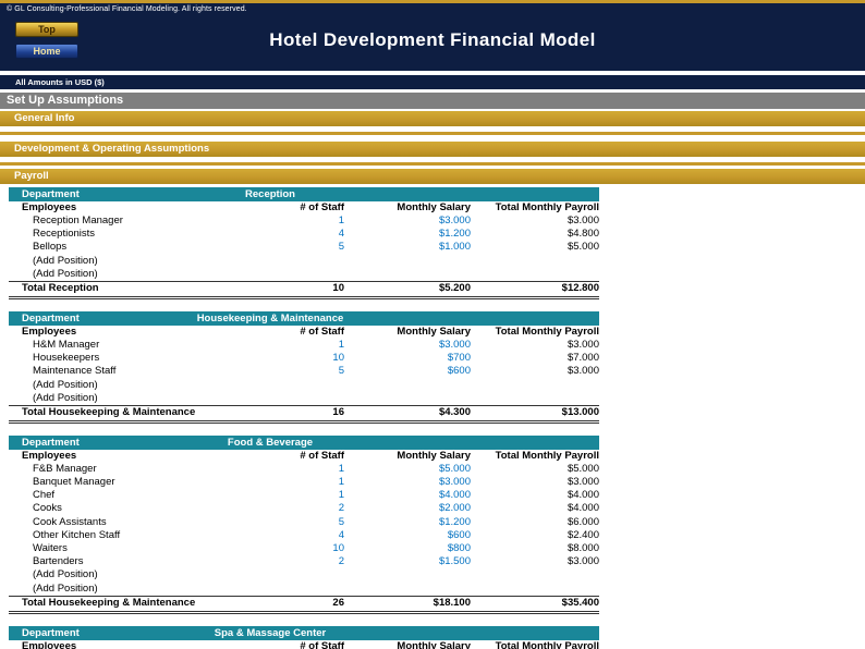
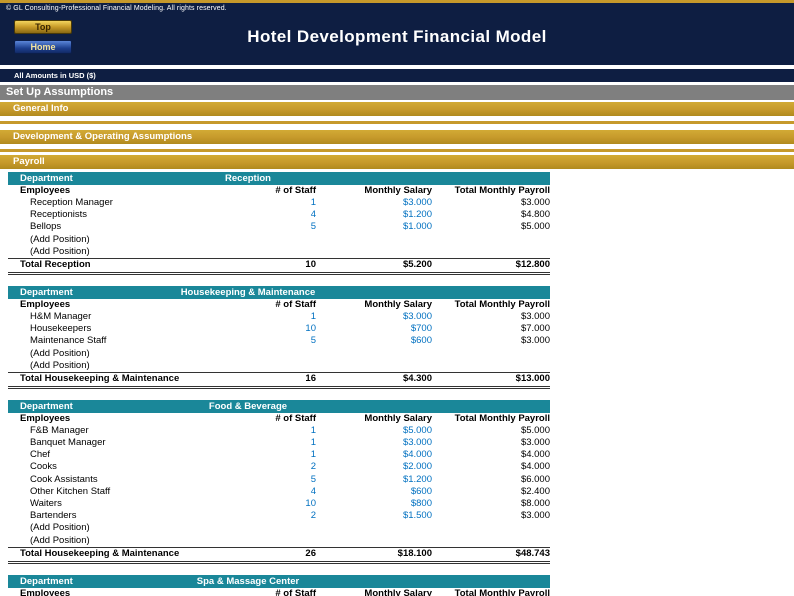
  Top
  Home
  Hotel Development Financial Model
  All Amounts in USD ($)
  Set Up Assumptions
  General Info
  Development & Operating Assumptions
  Payroll
  Department
  Reception
  Employees
  # of Staff
  Monthly Salary
  Total Monthly Payroll
  Reception Manager
  1
  $3.000
  $3.000
  Receptionists
  4
  $1.200
  $4.800
  Bellops
  5
  $1.000
  $5.000
  (Add Position)
  (Add Position)
  Total Reception
  10
  $5.200
  $12.800
  Department
  Housekeeping & Maintenance
  Employees
  # of Staff
  Monthly Salary
  Total Monthly Payroll
  H&M Manager
  1
  $3.000
  $3.000
  Housekeepers
  10
  $700
  $7.000
  Maintenance Staff
  5
  $600
  $3.000
  (Add Position)
  (Add Position)
  Total Housekeeping & Maintenance
  16
  $4.300
  $13.000
  Department
  Food & Beverage
  Employees
  # of Staff
  Monthly Salary
  Total Monthly Payroll
  F&B Manager
  1
  $5.000
  $5.000
  Banquet Manager
  1
  $3.000
  $3.000
  Chef
  1
  $4.000
  $4.000
  Cooks
  2
  $2.000
  $4.000
  Cook Assistants
  5
  $1.200
  $6.000
  Other Kitchen Staff
  4
  $600
  $2.400
  Waiters
  10
  $800
  $8.000
  Bartenders
  2
  $1.500
  $3.000
  (Add Position)
  (Add Position)
  Total Housekeeping & Maintenance
  26
  $18.100
- $35.400
+ $48.743
  Department
  Spa & Massage Center
  Employees
  # of Staff
  Monthly Salary
  Total Monthly Payroll
